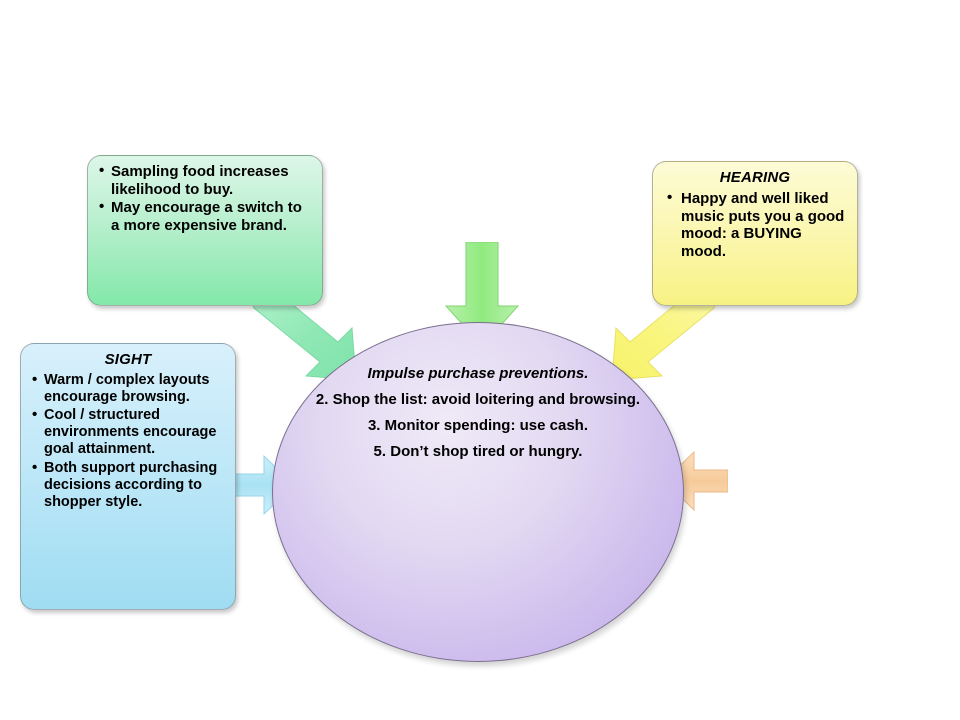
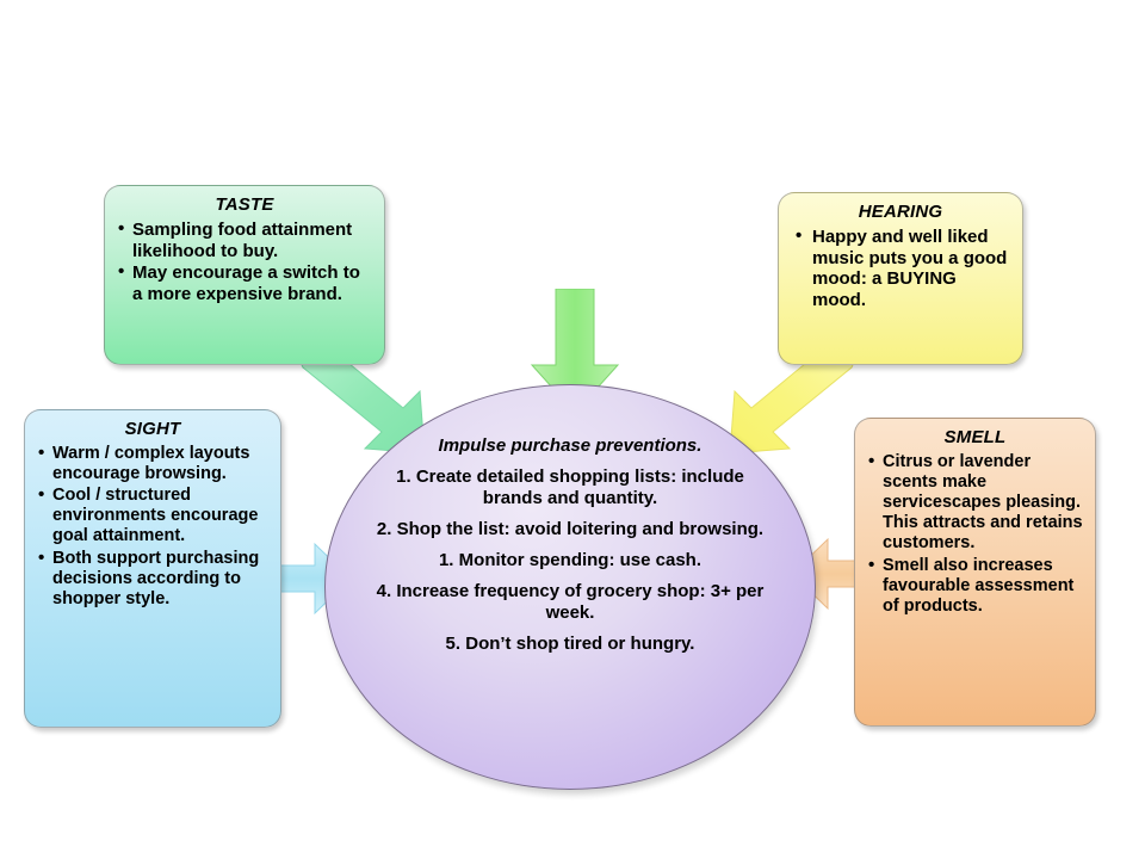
  Impulse purchase preventions.
+ 1. Create detailed shopping lists: include brands and quantity.
  2. Shop the list: avoid loitering and browsing.
- 3. Monitor spending: use cash.
+ 1. Monitor spending: use cash.
+ 4. Increase frequency of grocery shop: 3+ per week.
  5. Don’t shop tired or hungry.
+ TASTE
- Sampling food increases likelihood to buy.
+ Sampling food attainment likelihood to buy.
  May encourage a switch to a more expensive brand.
  HEARING
  Happy and well liked music puts you a good mood: a BUYING mood.
  SIGHT
  Warm / complex layouts encourage browsing.
  Cool / structured environments encourage goal attainment.
  Both support purchasing decisions according to shopper style.
+ SMELL
+ Citrus or lavender scents make servicescapes pleasing. This attracts and retains customers.
+ Smell also increases favourable assessment of products.
